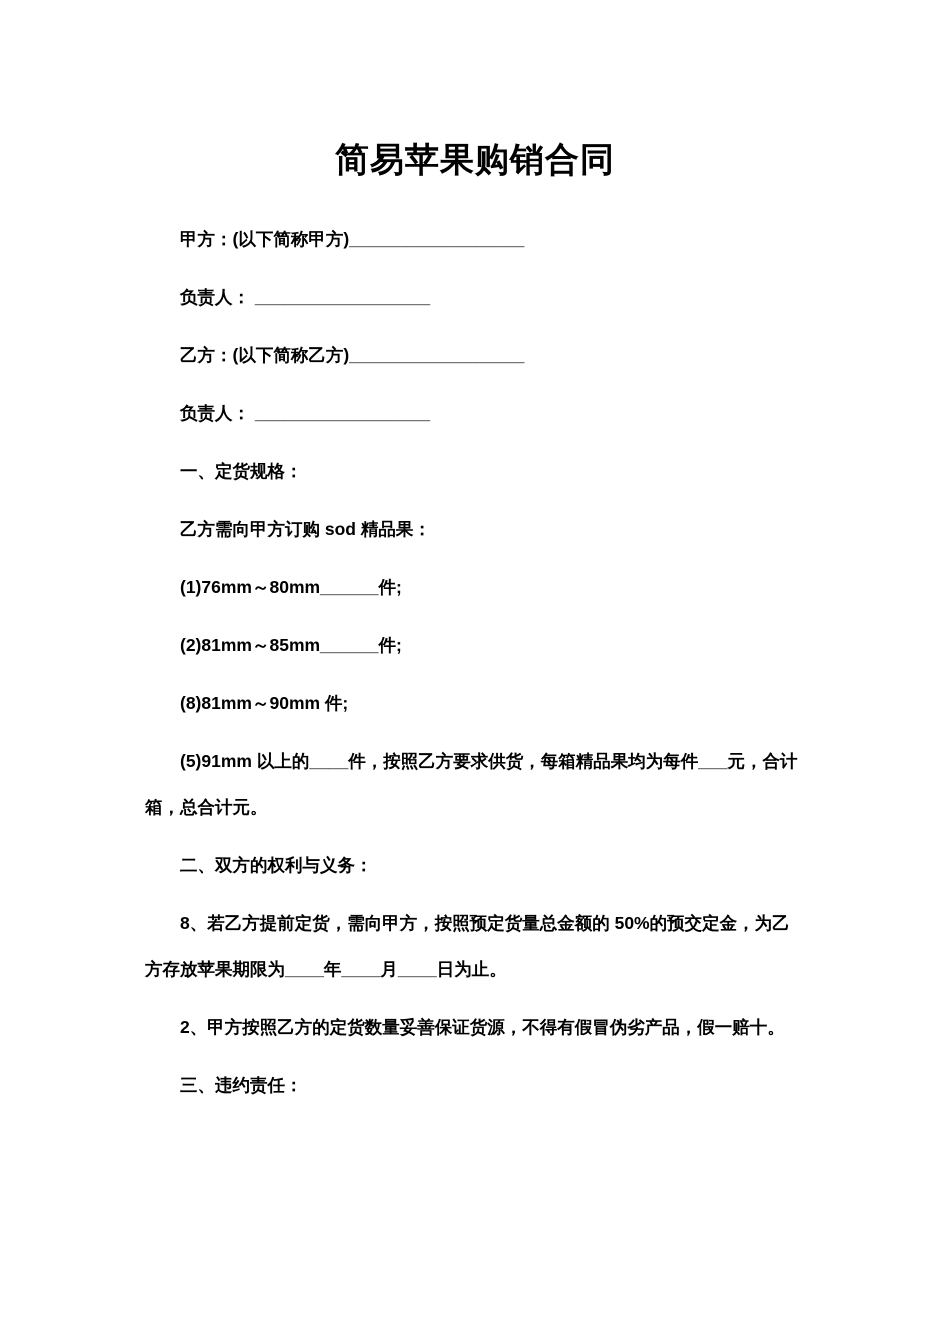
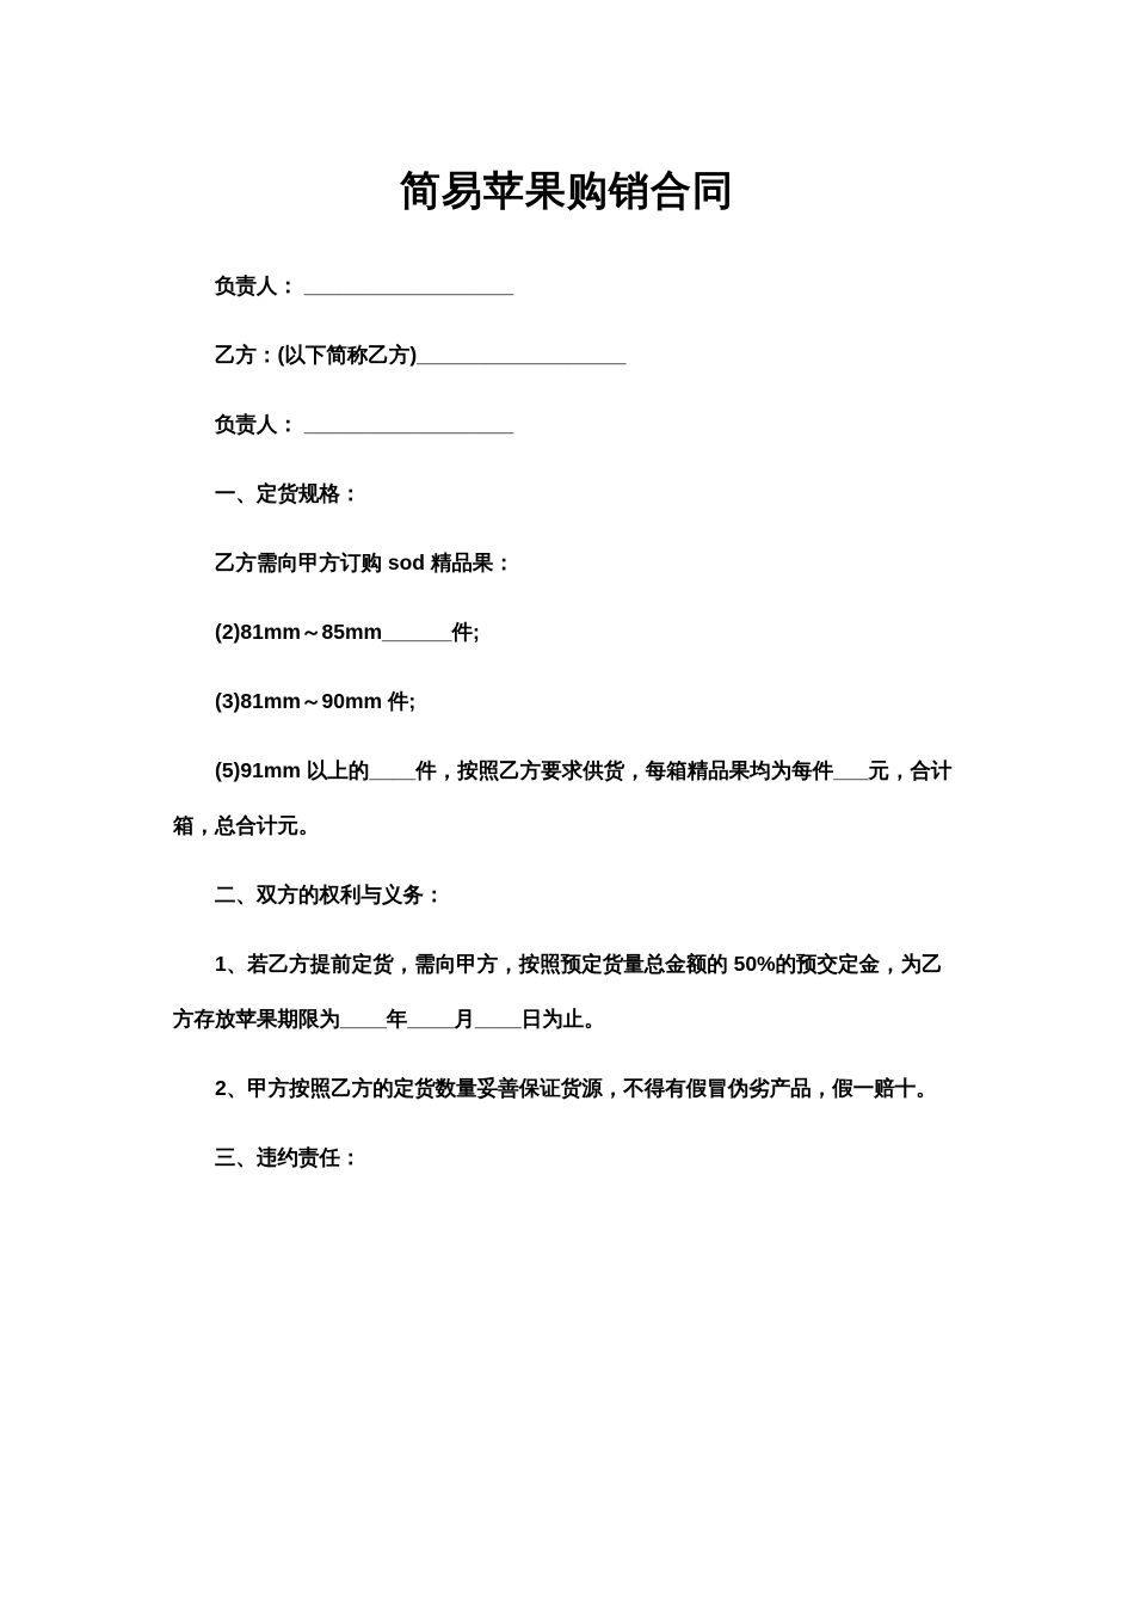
  简易苹果购销合同
- 甲方：(以下简称甲方)__________________
  负责人： __________________
  乙方：(以下简称乙方)__________________
  负责人： __________________
  一、定货规格：
  乙方需向甲方订购 sod 精品果：
- (1)76mm～80mm______件;
  (2)81mm～85mm______件;
- (8)81mm～90mm 件;
+ (3)81mm～90mm 件;
  (5)91mm 以上的____件，按照乙方要求供货，每箱精品果均为每件___元，合计箱，总合计元。
  二、双方的权利与义务：
- 8、若乙方提前定货，需向甲方，按照预定货量总金额的 50%的预交定金，为乙方存放苹果期限为____年____月____日为止。
+ 1、若乙方提前定货，需向甲方，按照预定货量总金额的 50%的预交定金，为乙方存放苹果期限为____年____月____日为止。
  2、甲方按照乙方的定货数量妥善保证货源，不得有假冒伪劣产品，假一赔十。
  三、违约责任：
